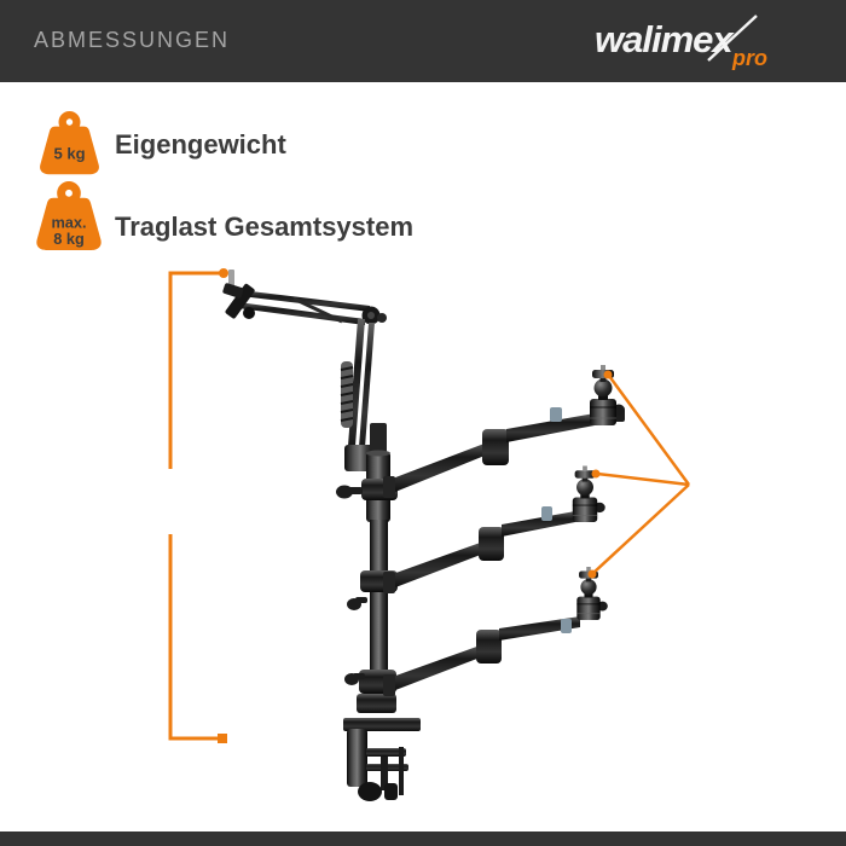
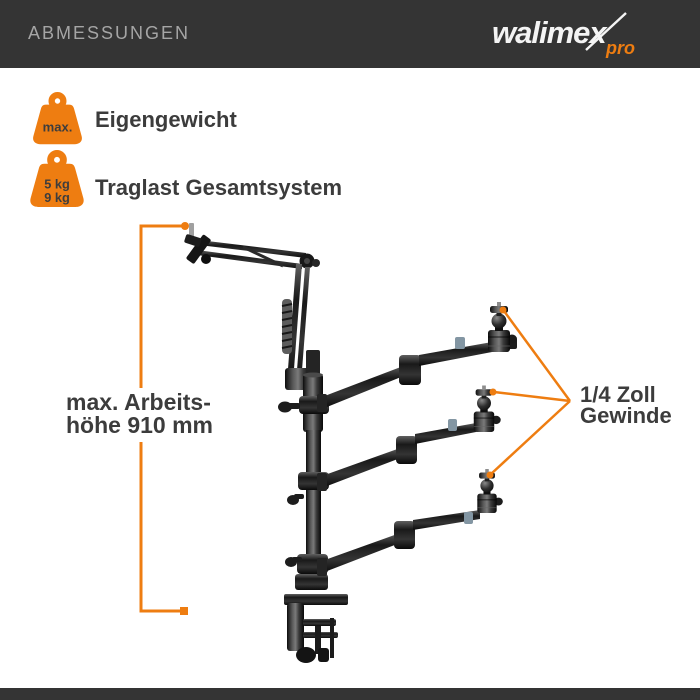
  ABMESSUNGEN
  walimex
  pro
- 5 kg
+ max.
  Eigengewicht
- max.
+ 5 kg
- 8 kg
+ 9 kg
  Traglast Gesamtsystem
+ max. Arbeits-
+ höhe 910 mm
+ 1/4 Zoll
+ Gewinde
